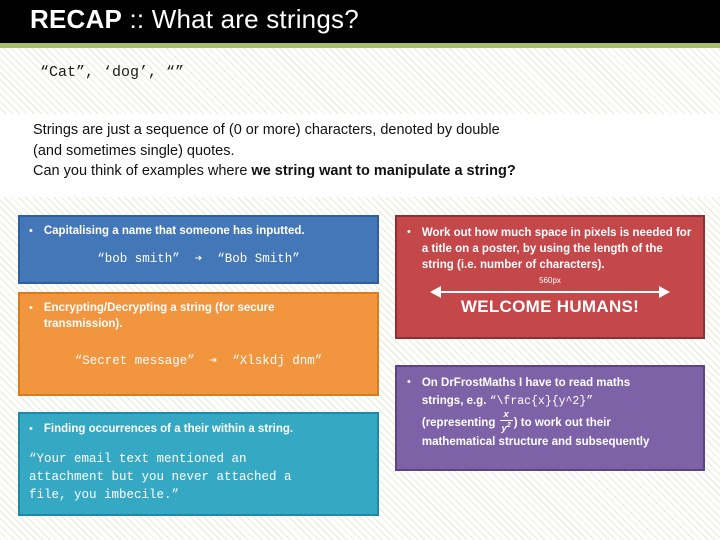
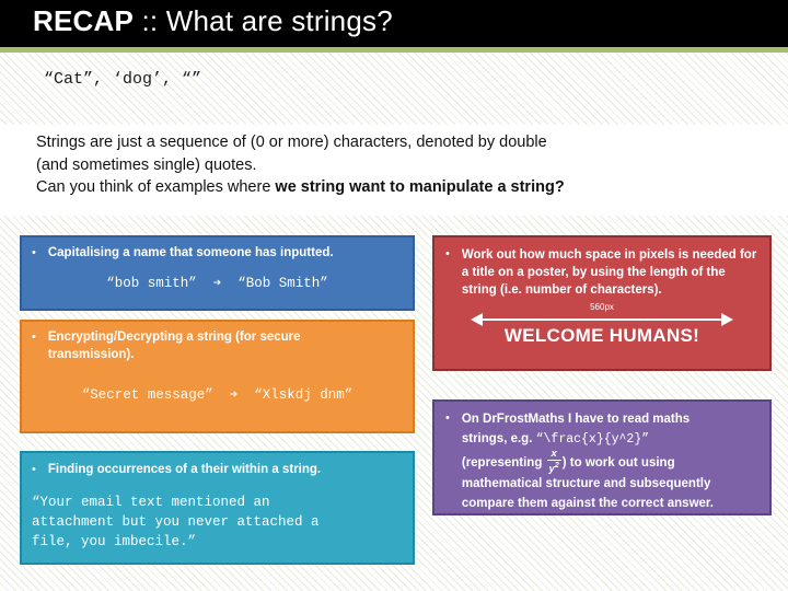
  RECAP :: What are strings?
  “Cat”, ‘dog’, “”
  Strings are just a sequence of (0 or more) characters, denoted by double
  (and sometimes single) quotes.
  Can you think of examples where we string want to manipulate a string?
  •
  Capitalising a name that someone has inputted.
  “bob smith” ➔ “Bob Smith”
  •
  Encrypting/Decrypting a string (for secure
  transmission).
  “Secret message” ➔ “Xlskdj dnm”
  •
  Finding occurrences of a their within a string.
  “Your email text mentioned an
  attachment but you never attached a
  file, you imbecile.”
  •
  Work out how much space in pixels is needed for a title on a poster, by using the length of the string (i.e. number of characters).
  560px
  WELCOME HUMANS!
  •
  On DrFrostMaths I have to read maths
  strings, e.g. “\frac{x}{y^2}”
  (representing
  x
- ) to work out their
+ ) to work out using
  mathematical structure and subsequently
+ compare them against the correct answer.
